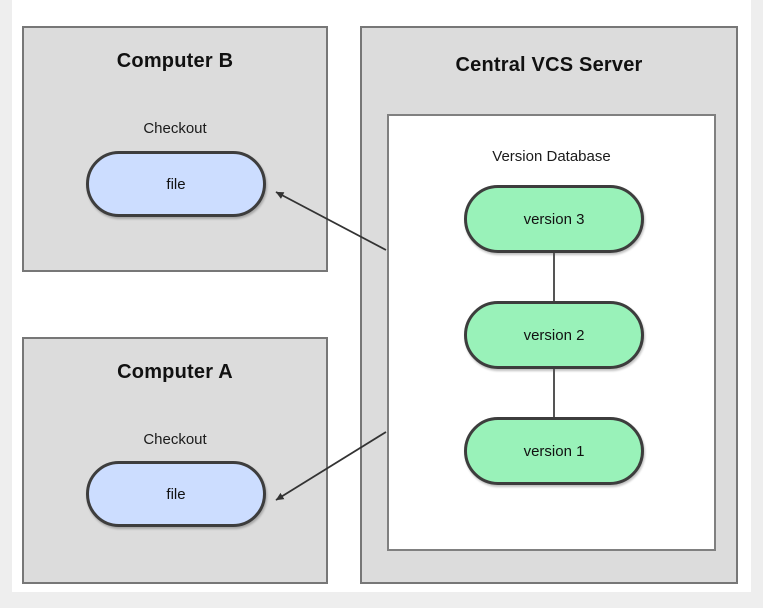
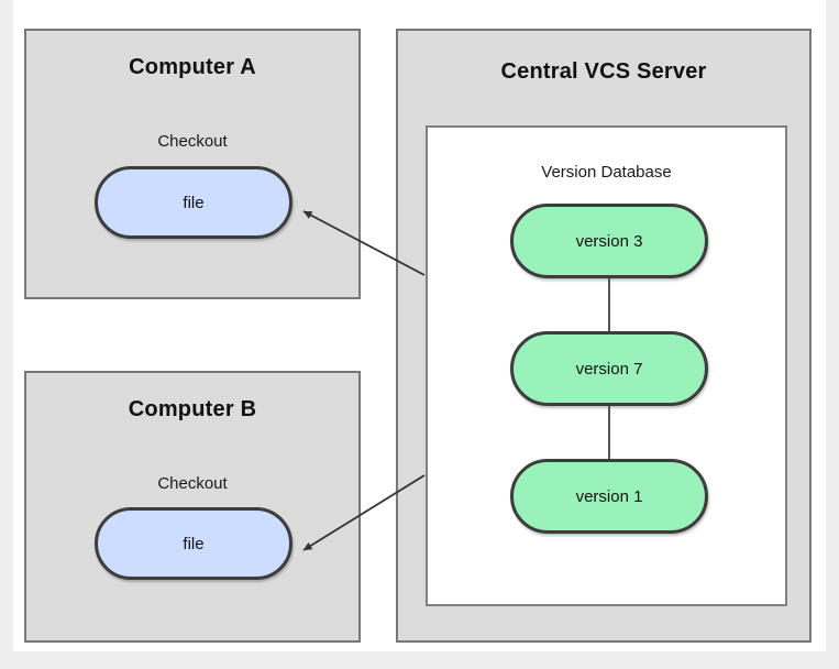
- Computer B
+ Computer A
  Checkout
  file
- Computer A
+ Computer B
  Checkout
  file
  Central VCS Server
  Version Database
  version 3
- version 2
+ version 7
  version 1
